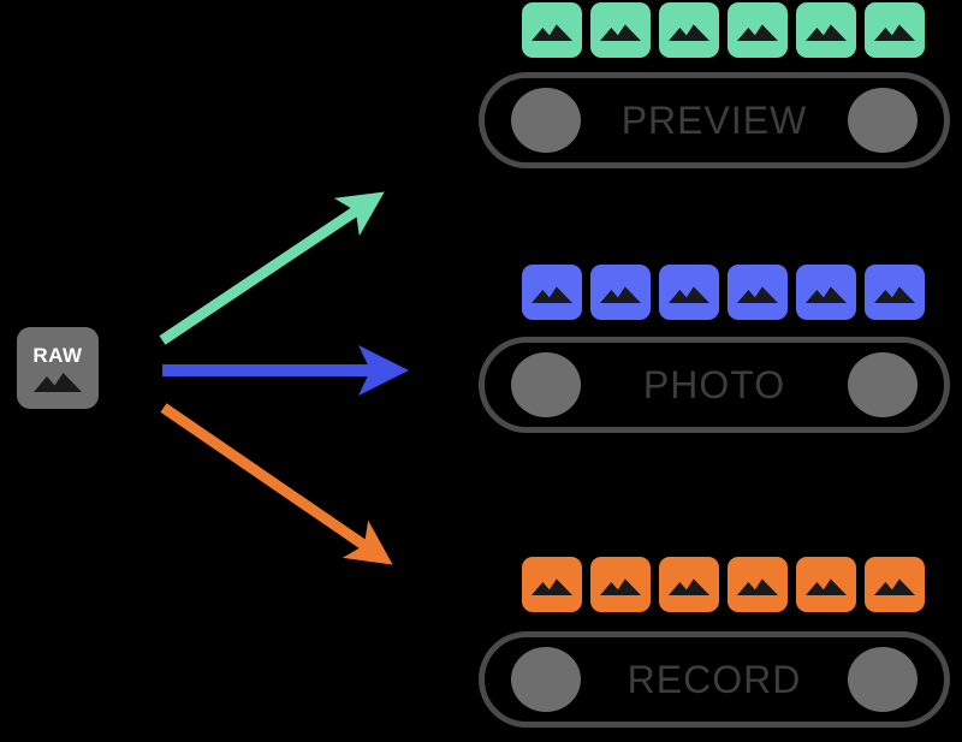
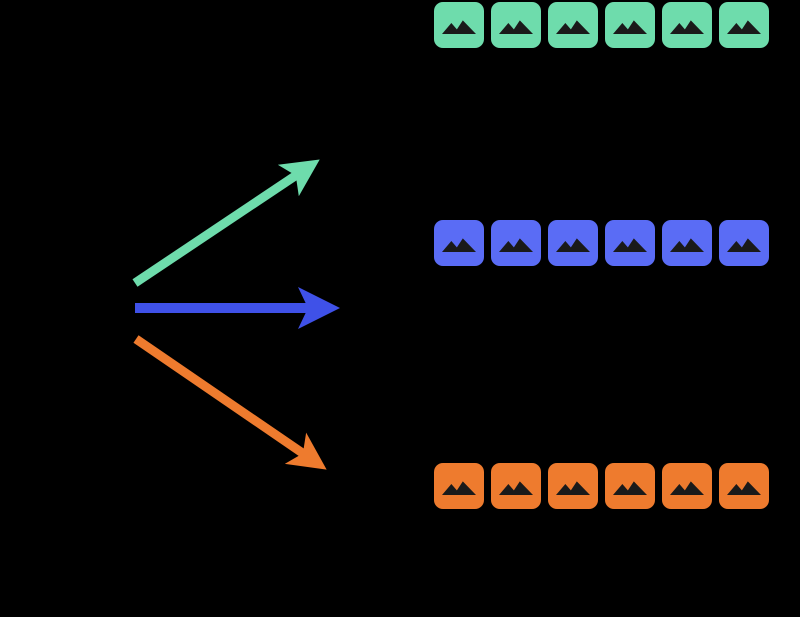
- RAW
- PREVIEW
- PHOTO
- RECORD
